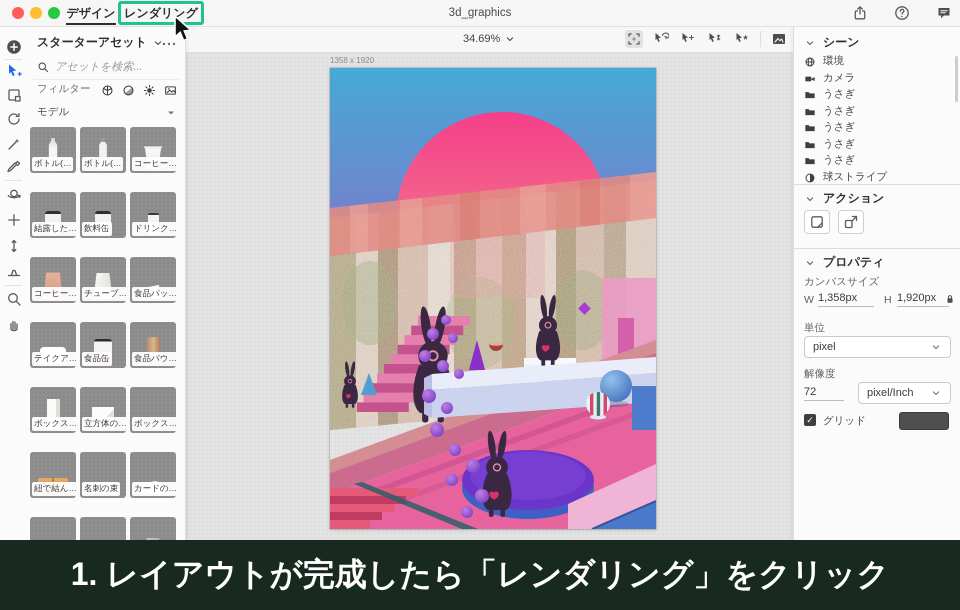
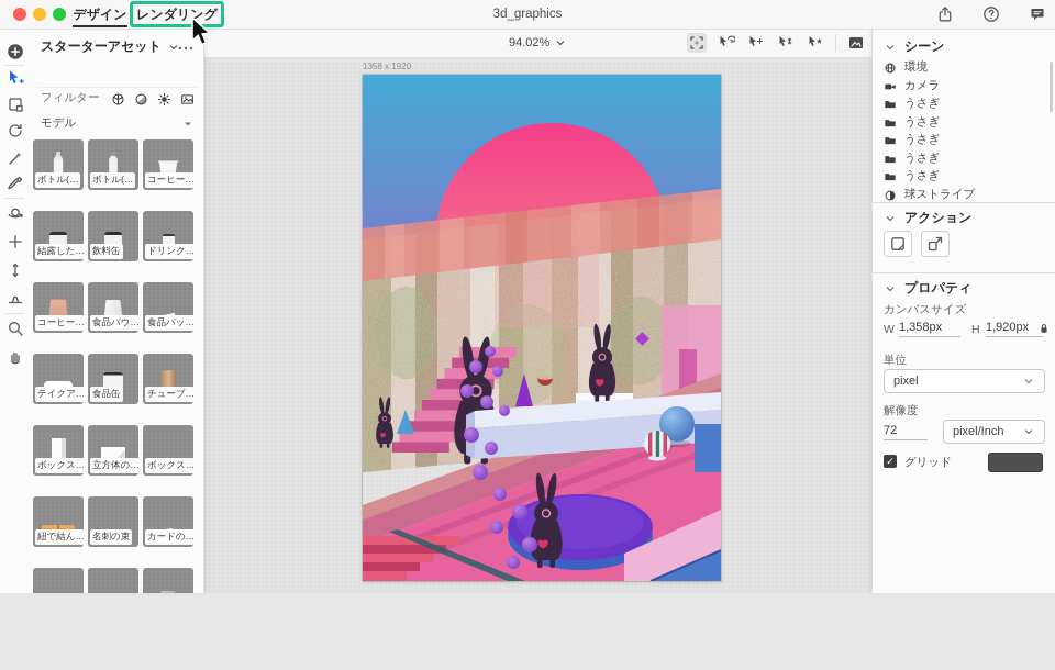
  デザイン
  レンダリング
  3d_graphics
  スターターアセット
- アセットを検索...
  フィルター
  モデル
  ボトル(…
  ボトル(…
  コーヒー…
  結露した…
  飲料缶
  ドリンク…
  コーヒー…
- チューブ…
+ 食品パウ…
  食品パッ…
  テイクア…
  食品缶
- 食品パウ…
+ チューブ…
  ボックス…
  立方体の…
  ボックス…
  紐で結ん…
  名刺の束
  カードの…
- 34.69%
+ 94.02%
  1358 x 1920
  シーン
  環境
  カメラ
  うさぎ
  うさぎ
  うさぎ
  うさぎ
  うさぎ
  球ストライプ
  アクション
  プロパティ
  カンバスサイズ
  W
  1,358px
  H
  1,920px
  単位
  pixel
  解像度
  72
  pixel/Inch
  ✓
  グリッド
- 1. レイアウトが完成したら「レンダリング」をクリック
